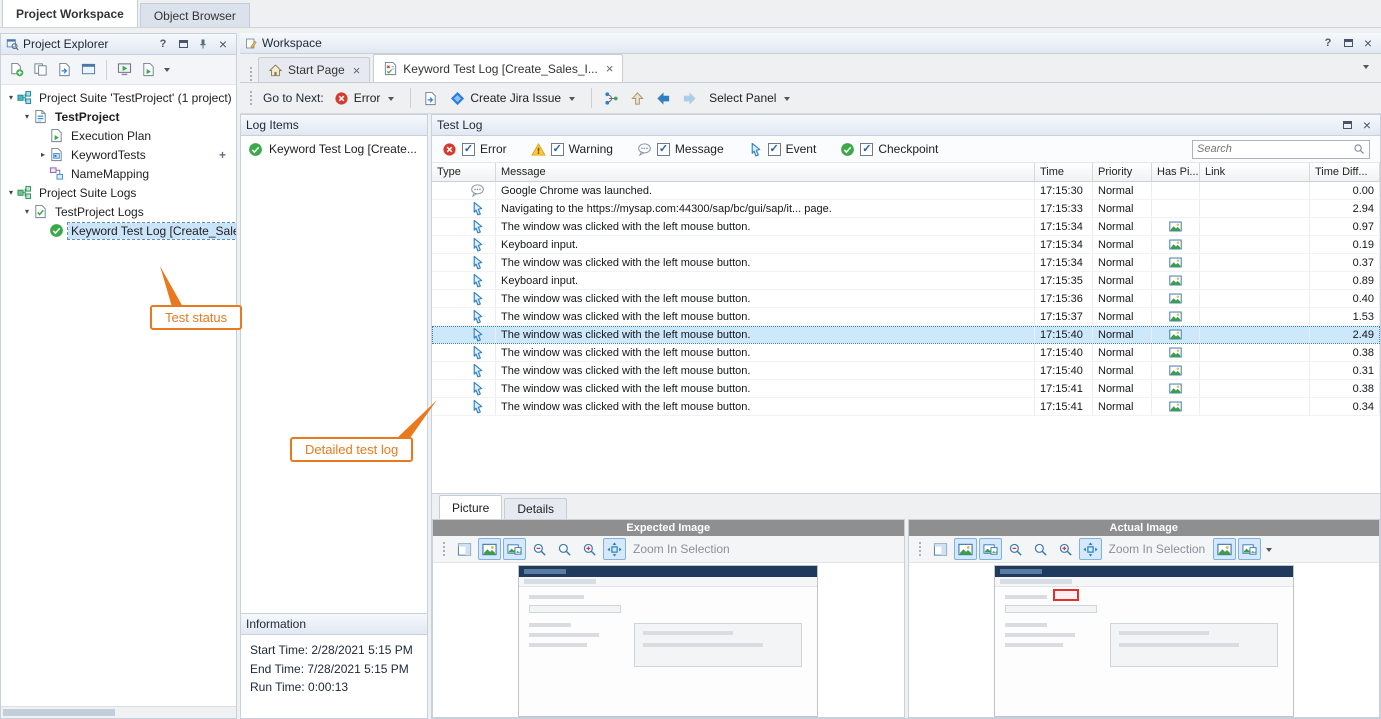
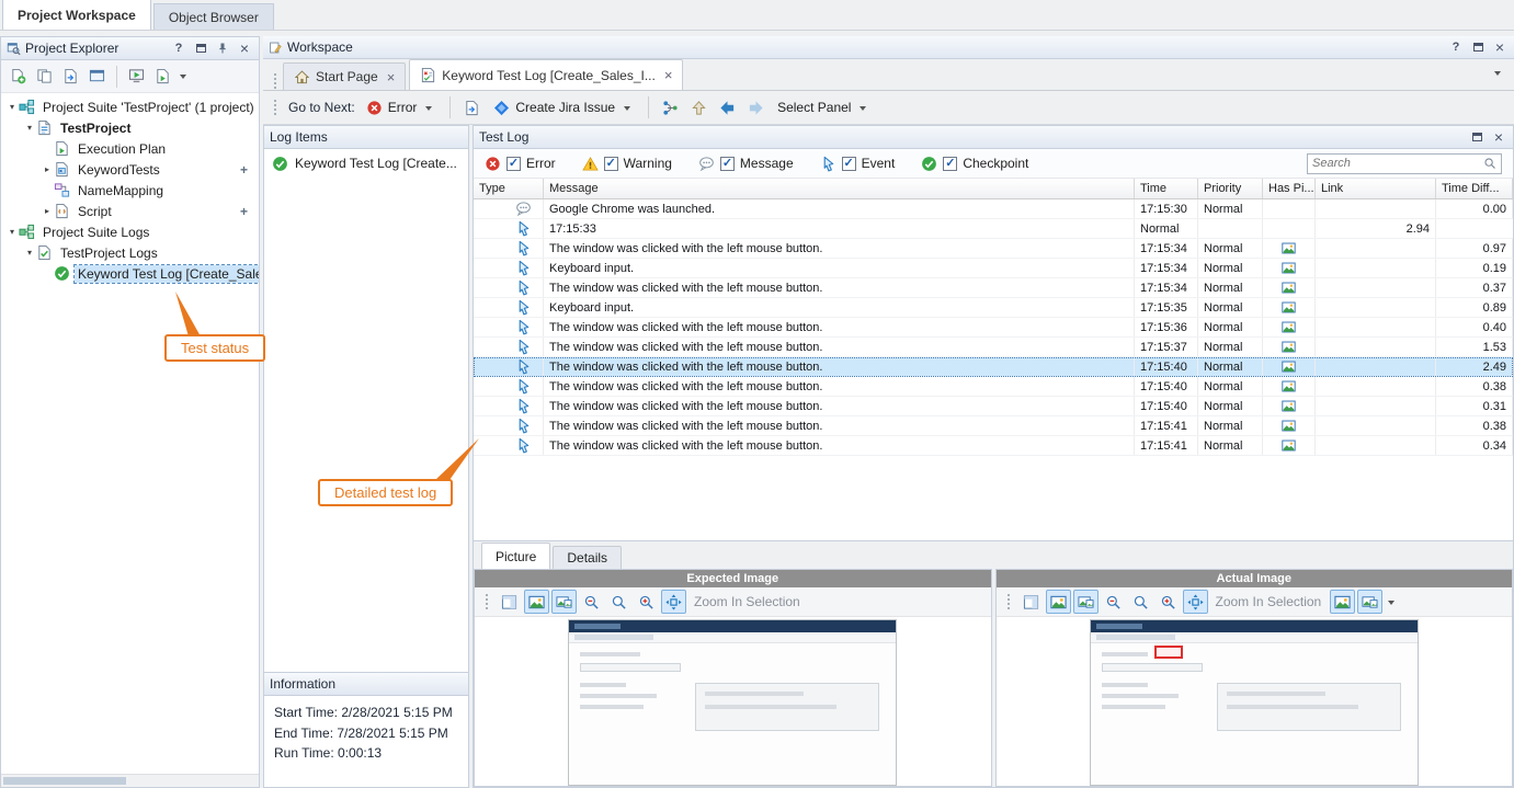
  Project Workspace
  Object Browser
  Project Explorer
  Project Suite 'TestProject' (1 project)
  TestProject
  Execution Plan
  KeywordTests
  NameMapping
+ Script
  Project Suite Logs
  TestProject Logs
  Keyword Test Log [Create_Sal
  Workspace
  Start Page
  Keyword Test Log [Create_Sales_I...
  Go to Next:
  Error
  Create Jira Issue
  Select Panel
  Log Items
  Keyword Test Log [Create...
  Information
  Start Time: 2/28/2021 5:15 PM
  End Time: 7/28/2021 5:15 PM
  Run Time: 0:00:13
  Test Log
  Error
  Warning
  Message
  Event
  Checkpoint
  Search
  Type
  Message
  Time
  Priority
  Has Pi...
  Link
  Time Diff...
  Google Chrome was launched.
  17:15:30
  Normal
  0.00
- Navigating to the https://mysap.com:44300/sap/bc/gui/sap/it... page.
  17:15:33
  Normal
  2.94
  The window was clicked with the left mouse button.
  17:15:34
  Normal
  0.97
  Keyboard input.
  17:15:34
  Normal
  0.19
  The window was clicked with the left mouse button.
  17:15:34
  Normal
  0.37
  Keyboard input.
  17:15:35
  Normal
  0.89
  The window was clicked with the left mouse button.
  17:15:36
  Normal
  0.40
  The window was clicked with the left mouse button.
  17:15:37
  Normal
  1.53
  The window was clicked with the left mouse button.
  17:15:40
  Normal
  2.49
  The window was clicked with the left mouse button.
  17:15:40
  Normal
  0.38
  The window was clicked with the left mouse button.
  17:15:40
  Normal
  0.31
  The window was clicked with the left mouse button.
  17:15:41
  Normal
  0.38
  The window was clicked with the left mouse button.
  17:15:41
  Normal
  0.34
  Picture
  Details
  Expected Image
  Zoom In Selection
  Actual Image
  Zoom In Selection
  Test status
  Detailed test log
